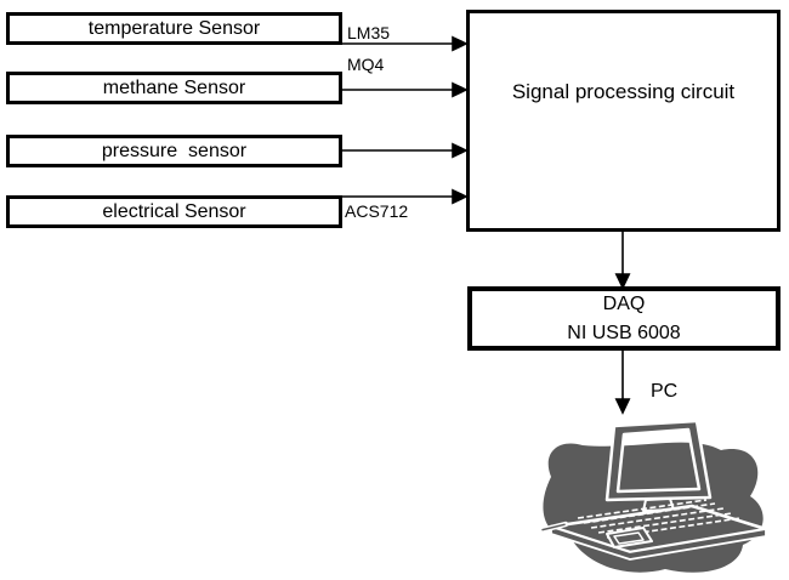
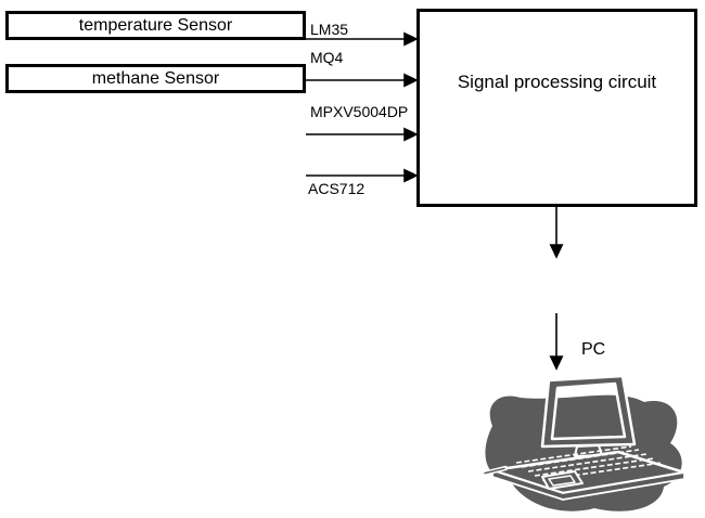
  temperature Sensor
  methane Sensor
- pressure sensor
- electrical Sensor
  LM35
  MQ4
+ MPXV5004DP
  ACS712
  Signal processing circuit
- DAQ
- NI USB 6008
  PC
